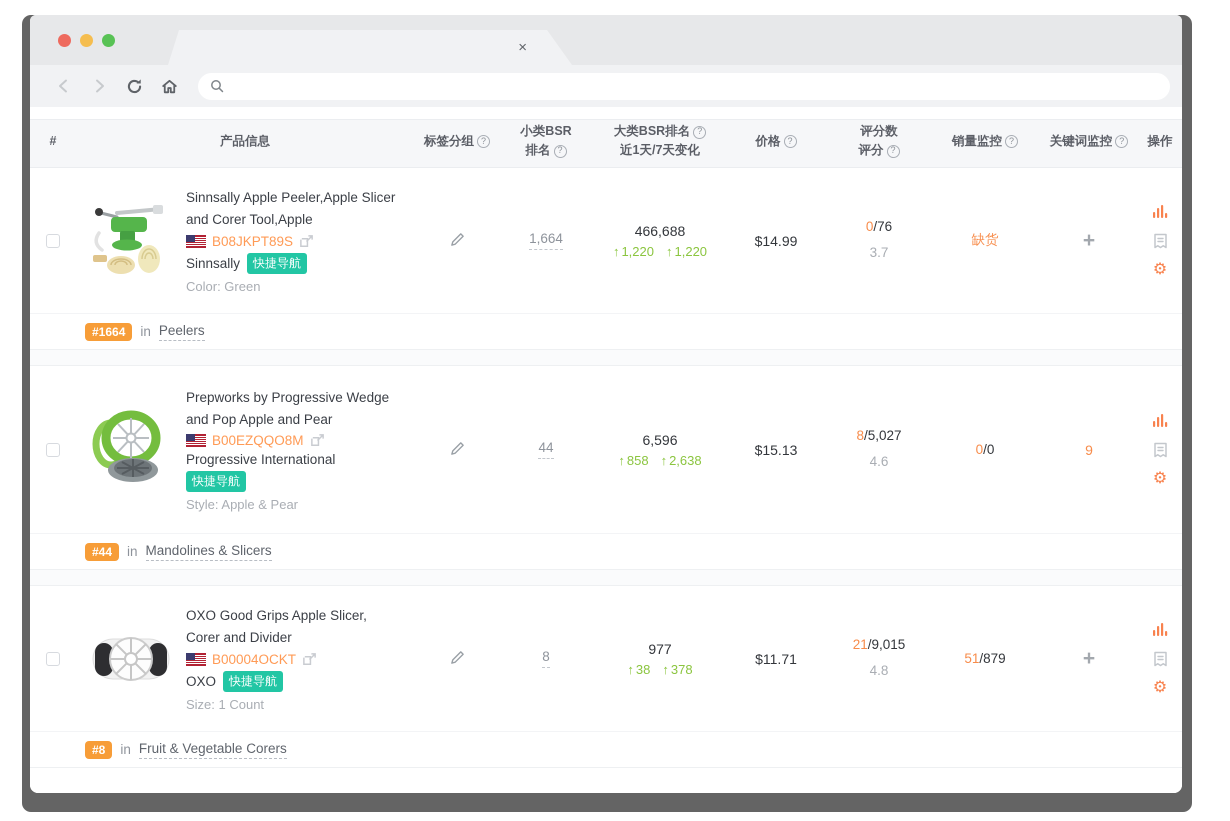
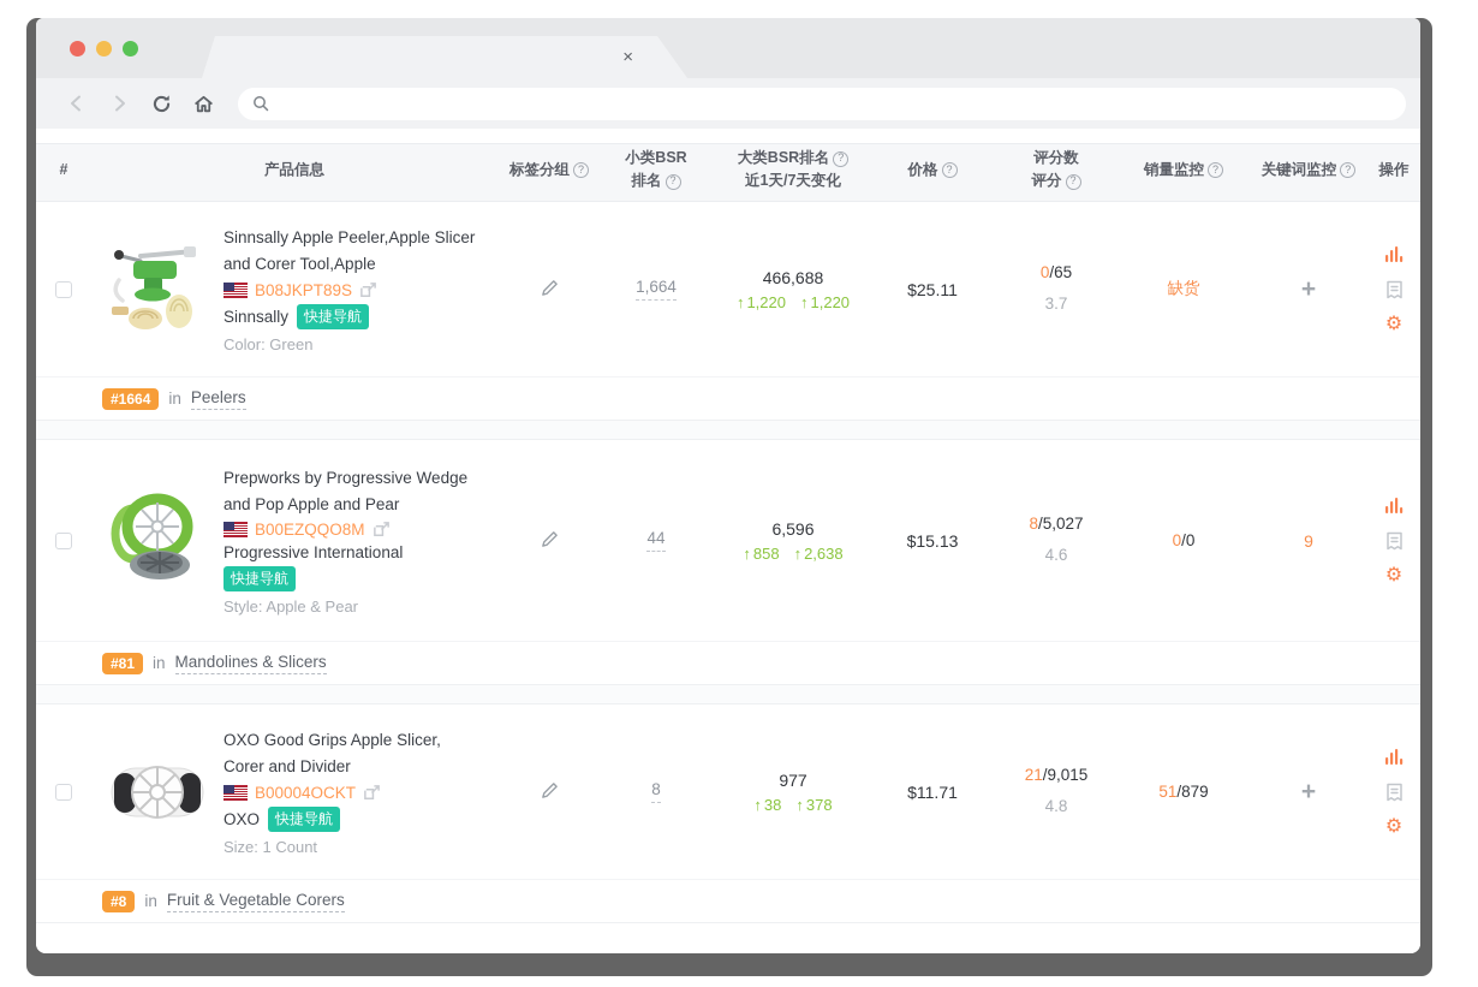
  ×
  #
  产品信息
  标签分组 ?
  小类BSR
  排名 ?
  大类BSR排名 ?
  近1天/7天变化
  价格 ?
  评分数
  评分 ?
  销量监控 ?
  关键词监控 ?
  操作
  Sinnsally Apple Peeler,Apple Slicer and Corer Tool,Apple
  B08JKPT89S
  Sinnsally
  快捷导航
  Color: Green
  1,664
  466,688
  ↑
  1,220
  ↑
  1,220
- $14.99
+ $25.11
- 0/76
+ 0/65
  3.7
  缺货
  +
  ⚙
  #1664
  in
  Peelers
  Prepworks by Progressive Wedge and Pop Apple and Pear
  B00EZQQO8M
  Progressive International
  快捷导航
  Style: Apple & Pear
  44
  6,596
  ↑
  858
  ↑
  2,638
  $15.13
  8/5,027
  4.6
  0/0
  9
  ⚙
- #44
+ #81
  in
  Mandolines & Slicers
  OXO Good Grips Apple Slicer, Corer and Divider
  B00004OCKT
  OXO
  快捷导航
  Size: 1 Count
  8
  977
  ↑
  38
  ↑
  378
  $11.71
  21/9,015
  4.8
  51/879
  +
  ⚙
  #8
  in
  Fruit & Vegetable Corers
